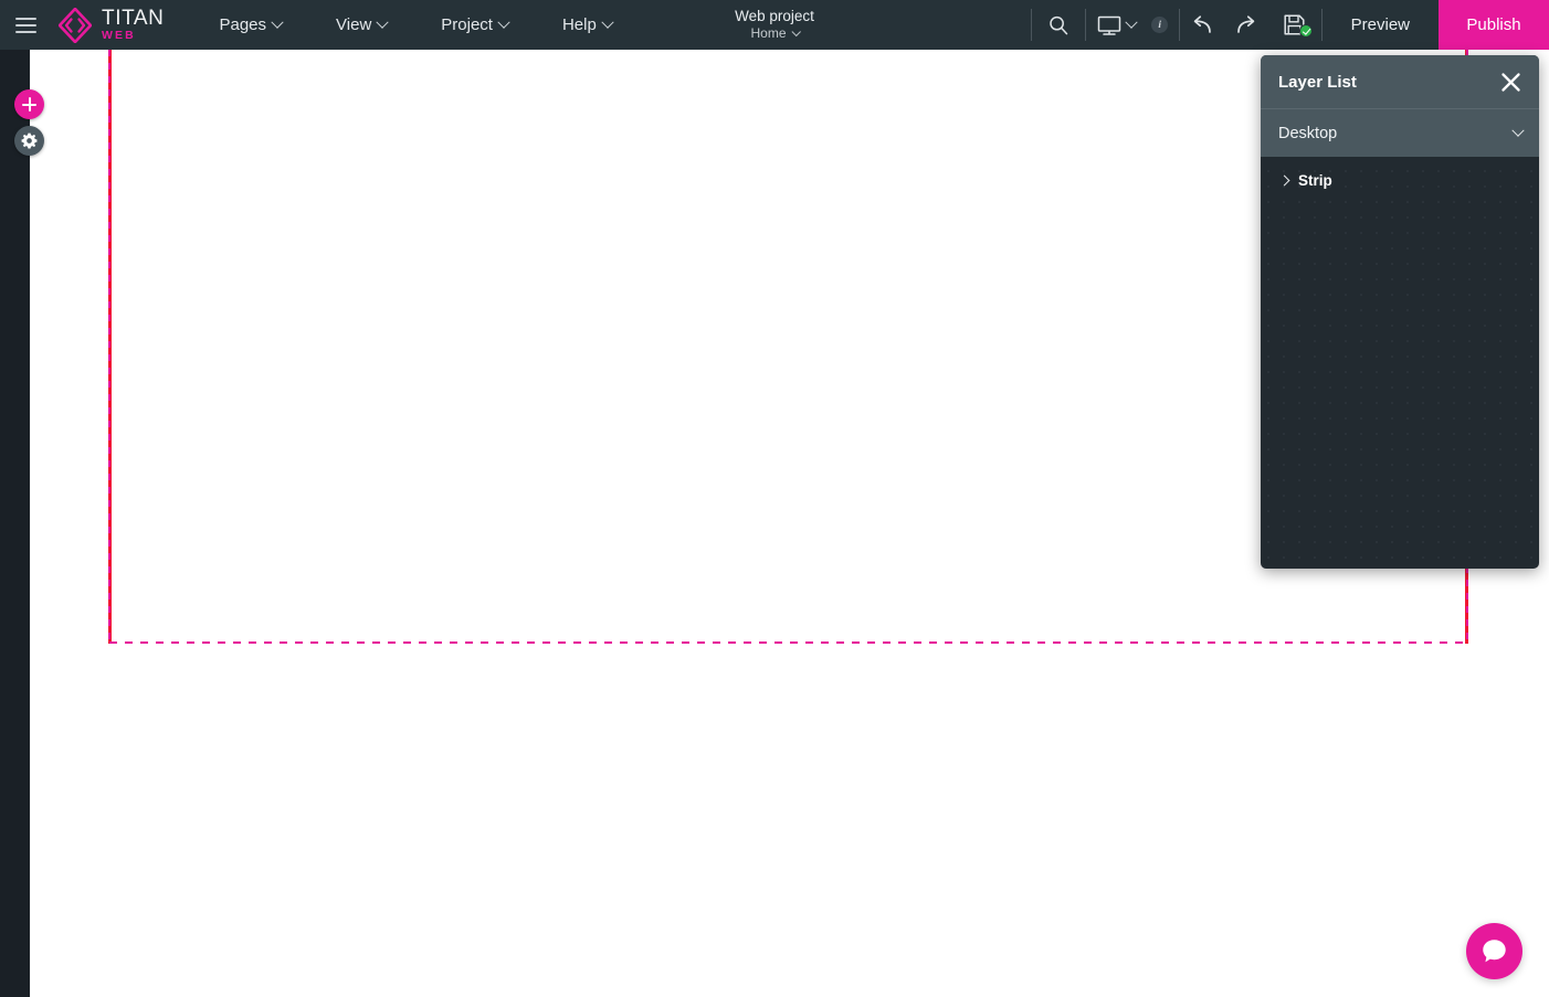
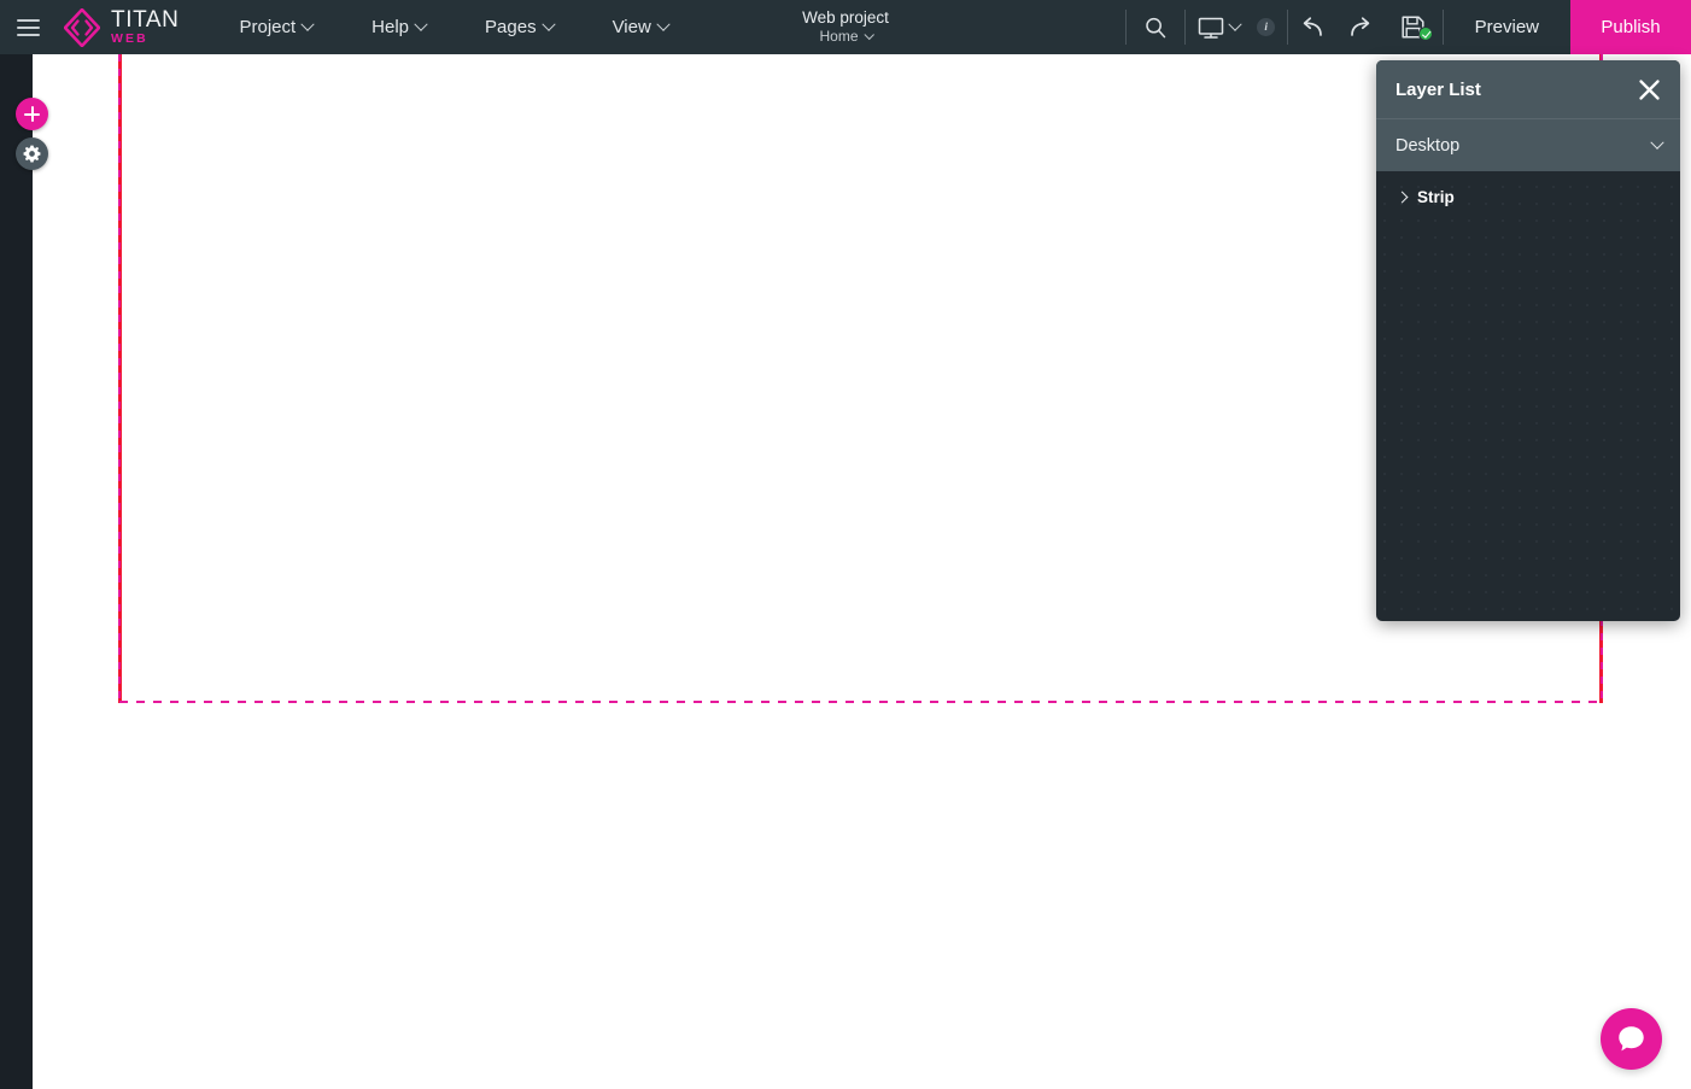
  TITAN
  WEB
- Pages
+ Project
- View
+ Help
- Project
+ Pages
- Help
+ View
  Web project
  Home
  i
  Preview
  Publish
  Layer List
  Desktop
  Strip
